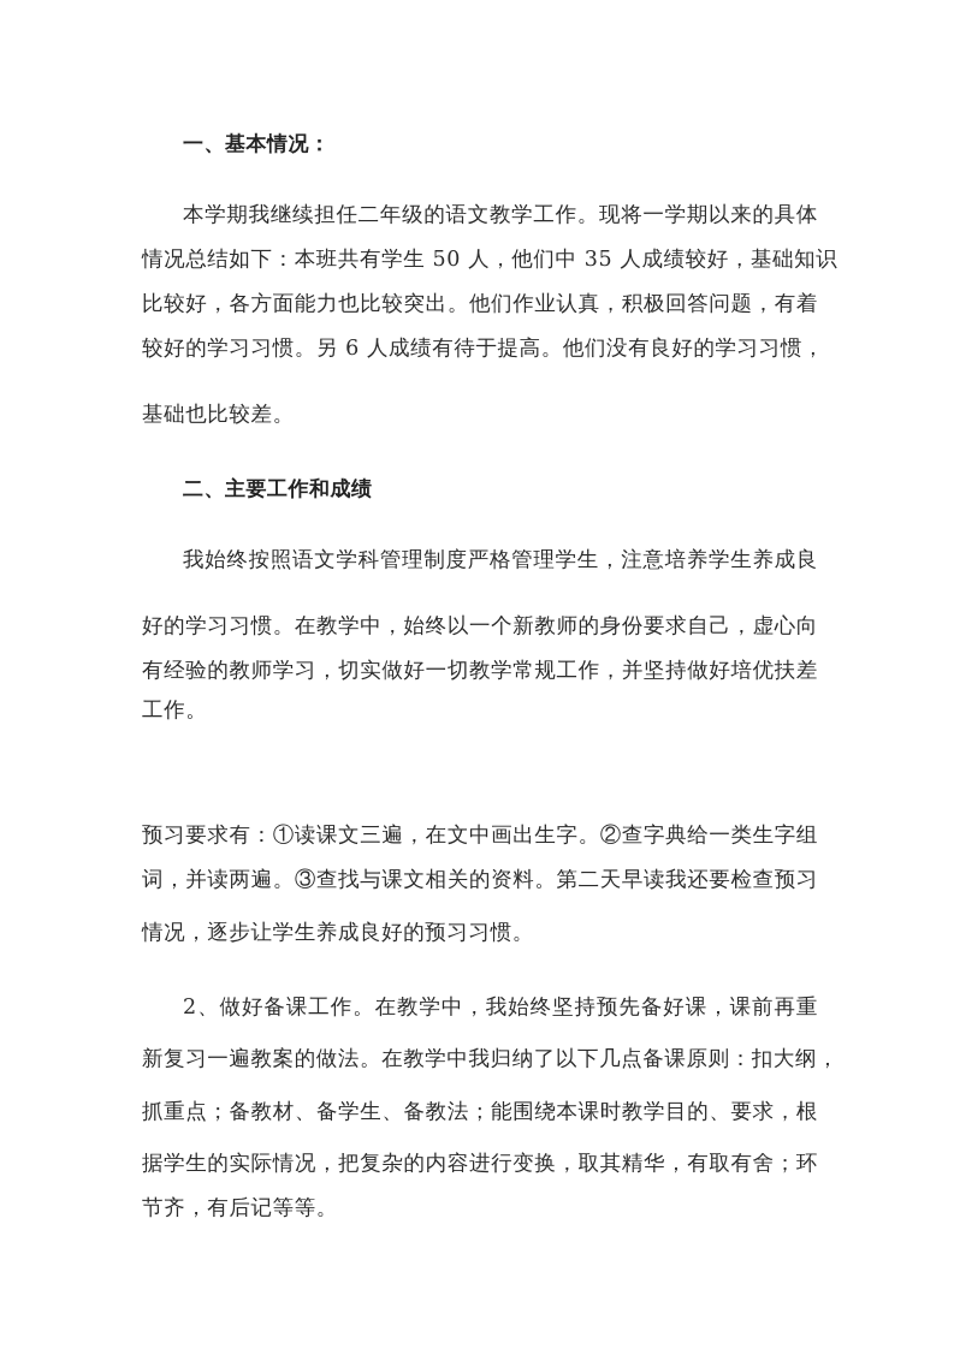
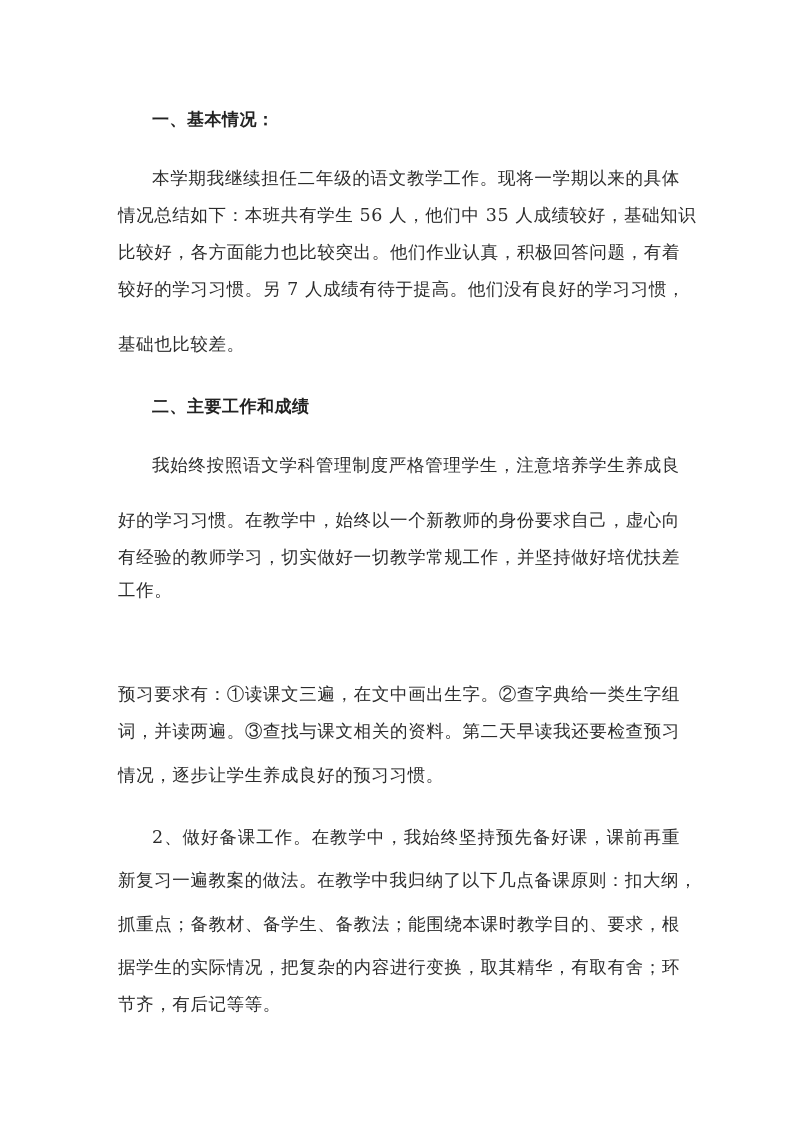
  一、基本情况：
  本学期我继续担任二年级的语文教学工作。现将一学期以来的具体
- 情况总结如下：本班共有学生 50 人，他们中 35 人成绩较好，基础知识
+ 情况总结如下：本班共有学生 56 人，他们中 35 人成绩较好，基础知识
  比较好，各方面能力也比较突出。他们作业认真，积极回答问题，有着
- 较好的学习习惯。另 6 人成绩有待于提高。他们没有良好的学习习惯，
+ 较好的学习习惯。另 7 人成绩有待于提高。他们没有良好的学习习惯，
  基础也比较差。
  二、主要工作和成绩
  我始终按照语文学科管理制度严格管理学生，注意培养学生养成良
  好的学习习惯。在教学中，始终以一个新教师的身份要求自己，虚心向
  有经验的教师学习，切实做好一切教学常规工作，并坚持做好培优扶差
  工作。
  预习要求有：①读课文三遍，在文中画出生字。②查字典给一类生字组
  词，并读两遍。③查找与课文相关的资料。第二天早读我还要检查预习
  情况，逐步让学生养成良好的预习习惯。
  2、做好备课工作。在教学中，我始终坚持预先备好课，课前再重
  新复习一遍教案的做法。在教学中我归纳了以下几点备课原则：扣大纲，
  抓重点；备教材、备学生、备教法；能围绕本课时教学目的、要求，根
  据学生的实际情况，把复杂的内容进行变换，取其精华，有取有舍；环
  节齐，有后记等等。
